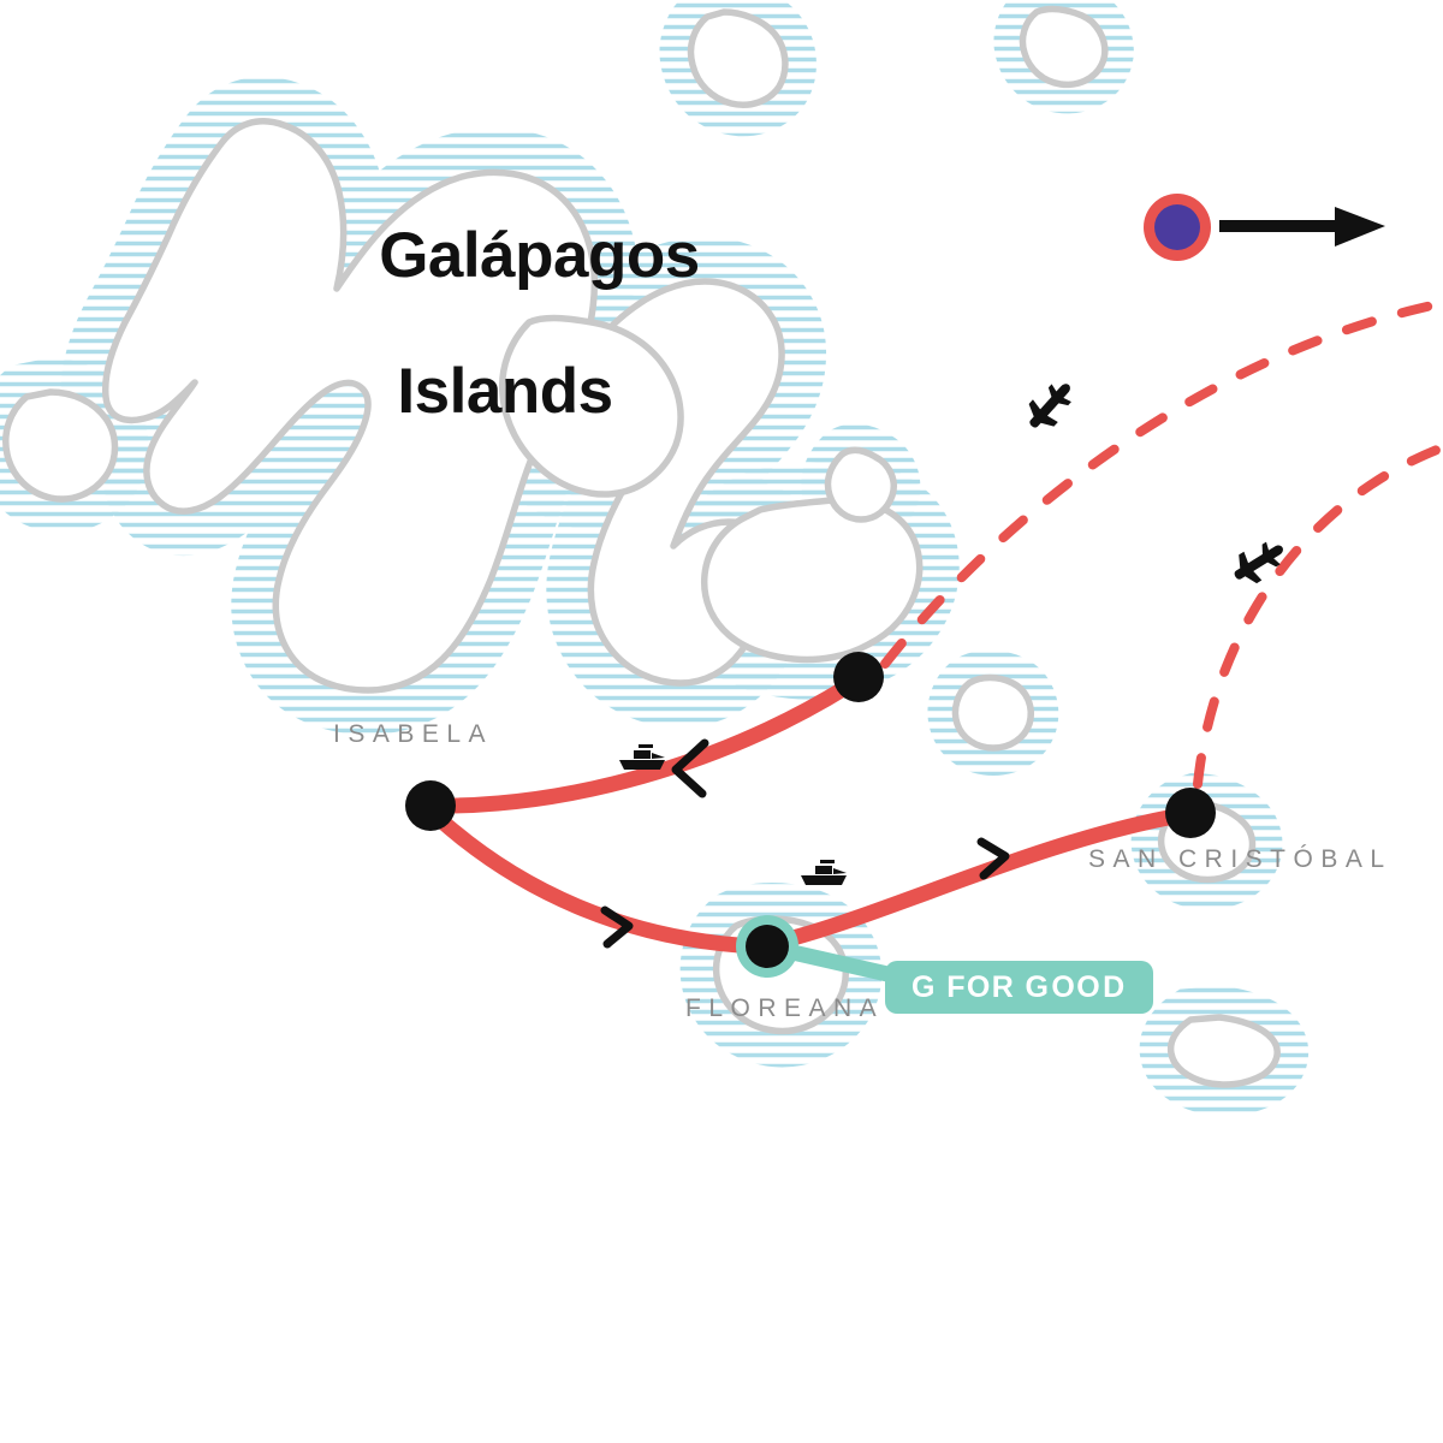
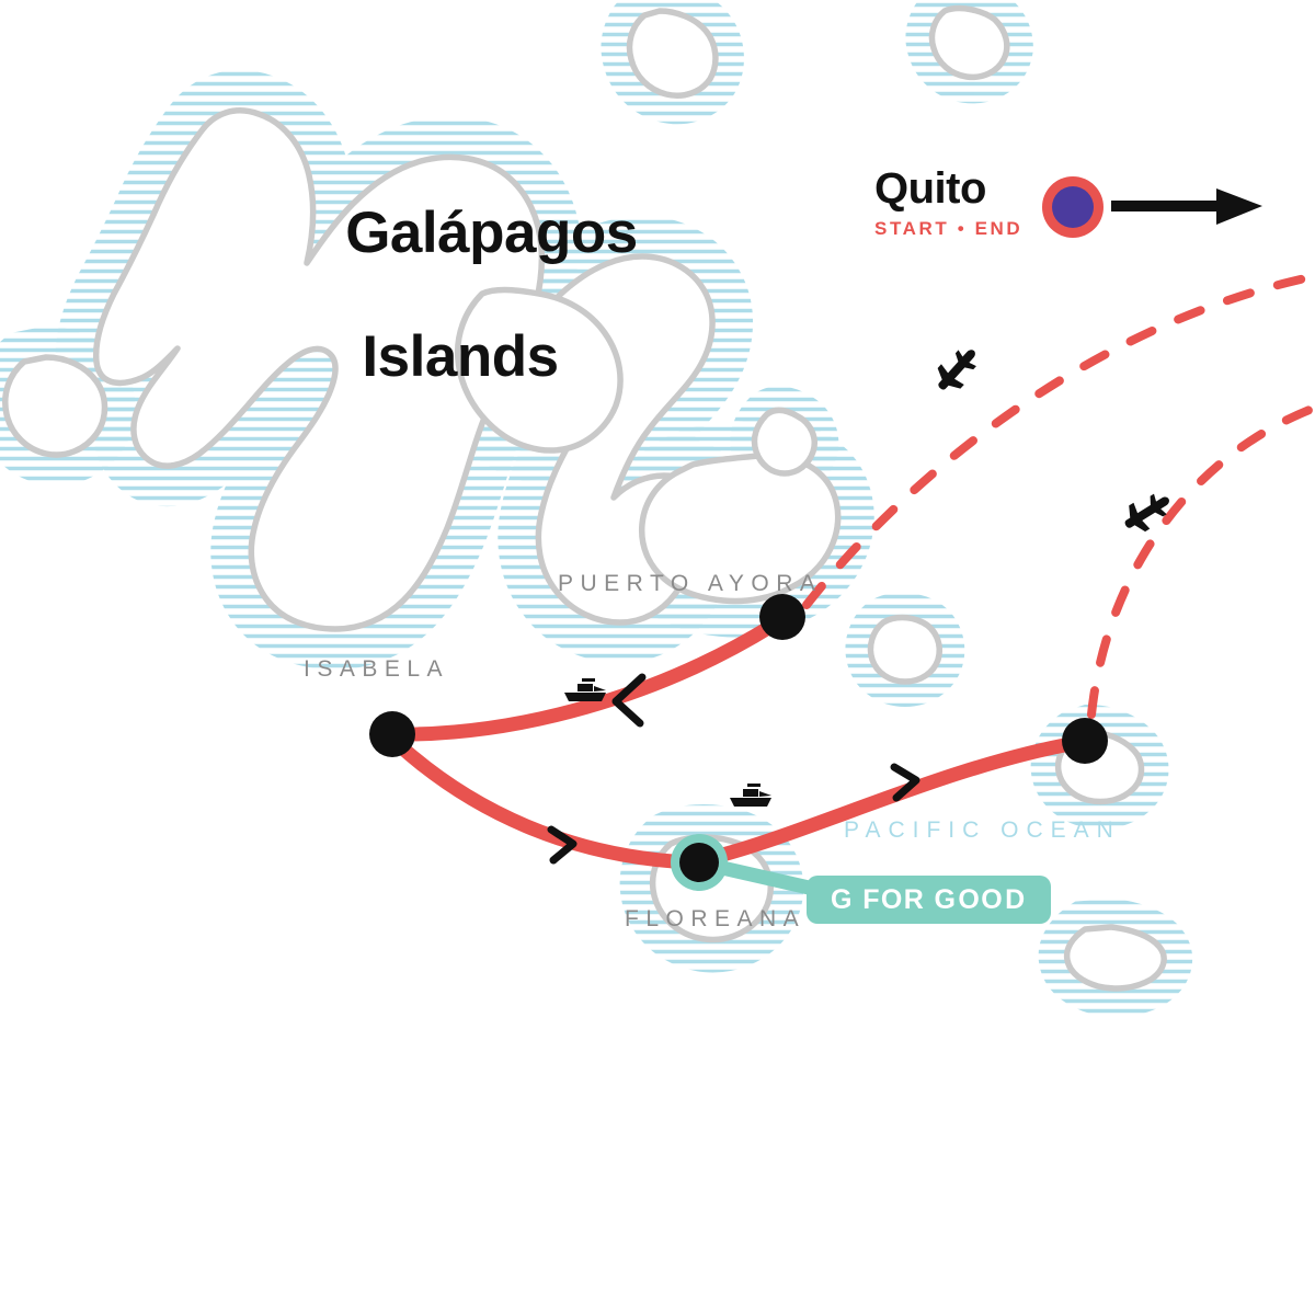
  Galápagos
  Islands
+ PUERTO AYORA
  ISABELA
- SAN CRISTÓBAL
  FLOREANA
+ PACIFIC OCEAN
+ Quito
+ START • END
  G FOR G
  OO
  D
